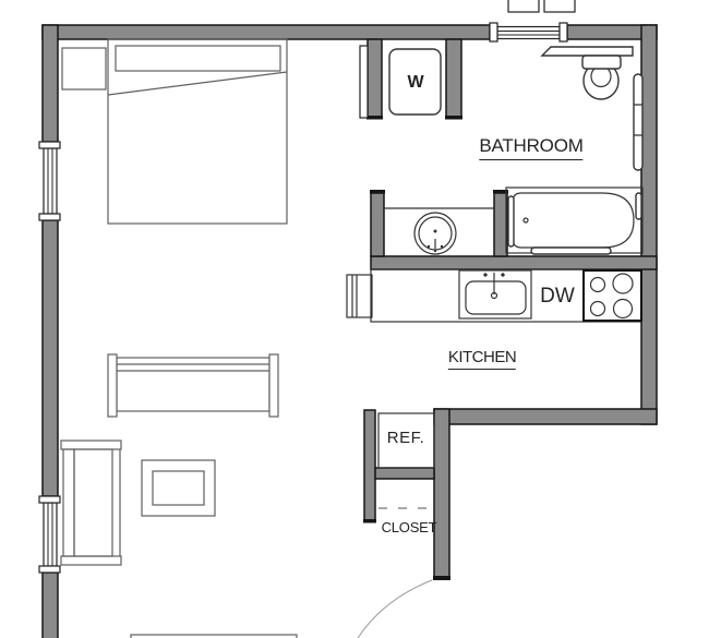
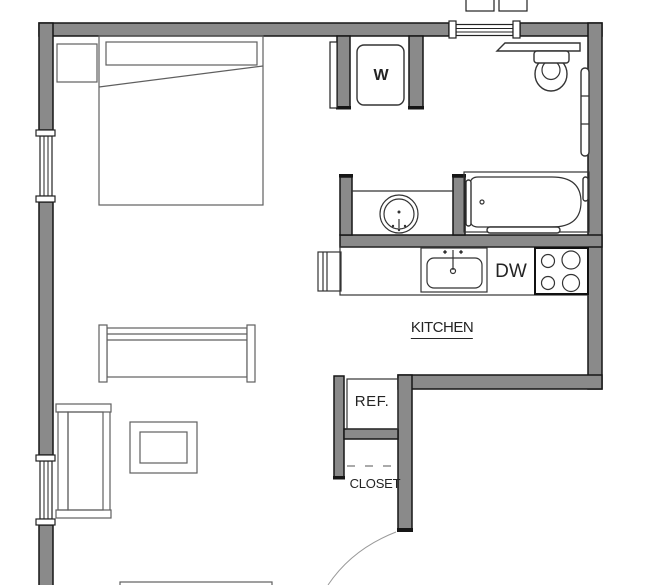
- BATHROOM
  KITCHEN
  DW
  W
  REF.
  CLOSET
